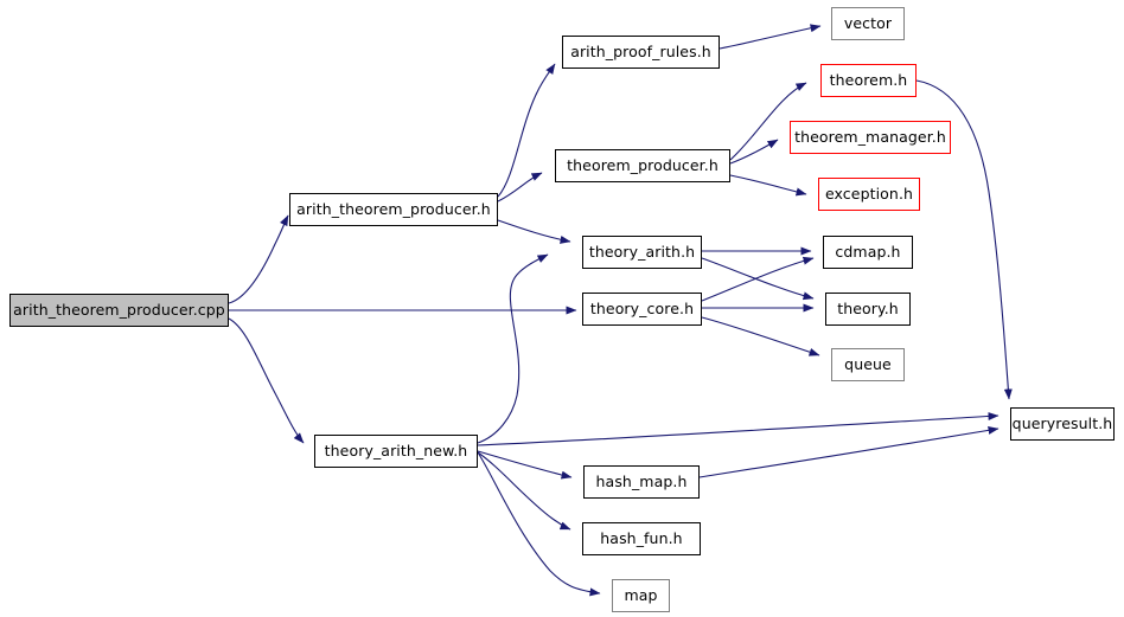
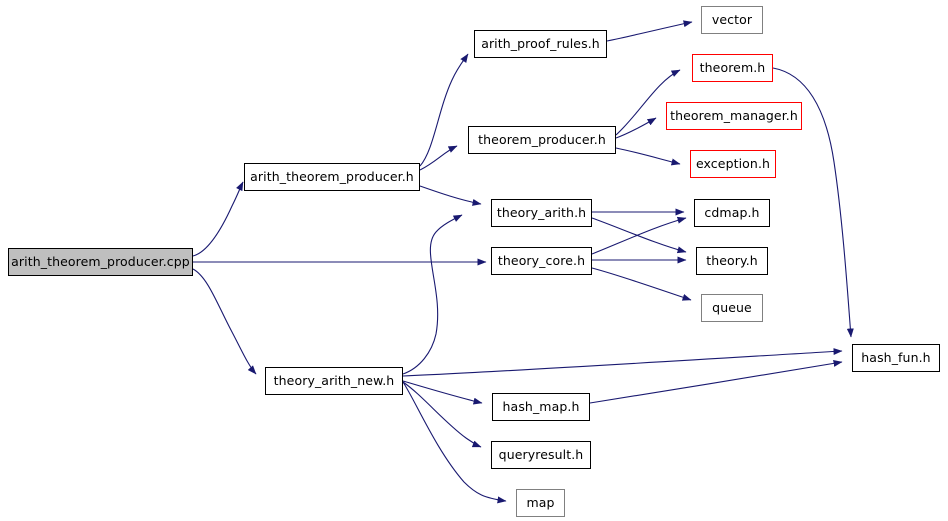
  arith_theorem_producer.cpp
  arith_theorem_producer.h
  arith_proof_rules.h
  vector
  theorem_producer.h
  theorem.h
  theorem_manager.h
  exception.h
  theory_arith.h
  theory_core.h
  cdmap.h
  theory.h
  queue
  theory_arith_new.h
  hash_map.h
- hash_fun.h
+ queryresult.h
  map
- queryresult.h
+ hash_fun.h
